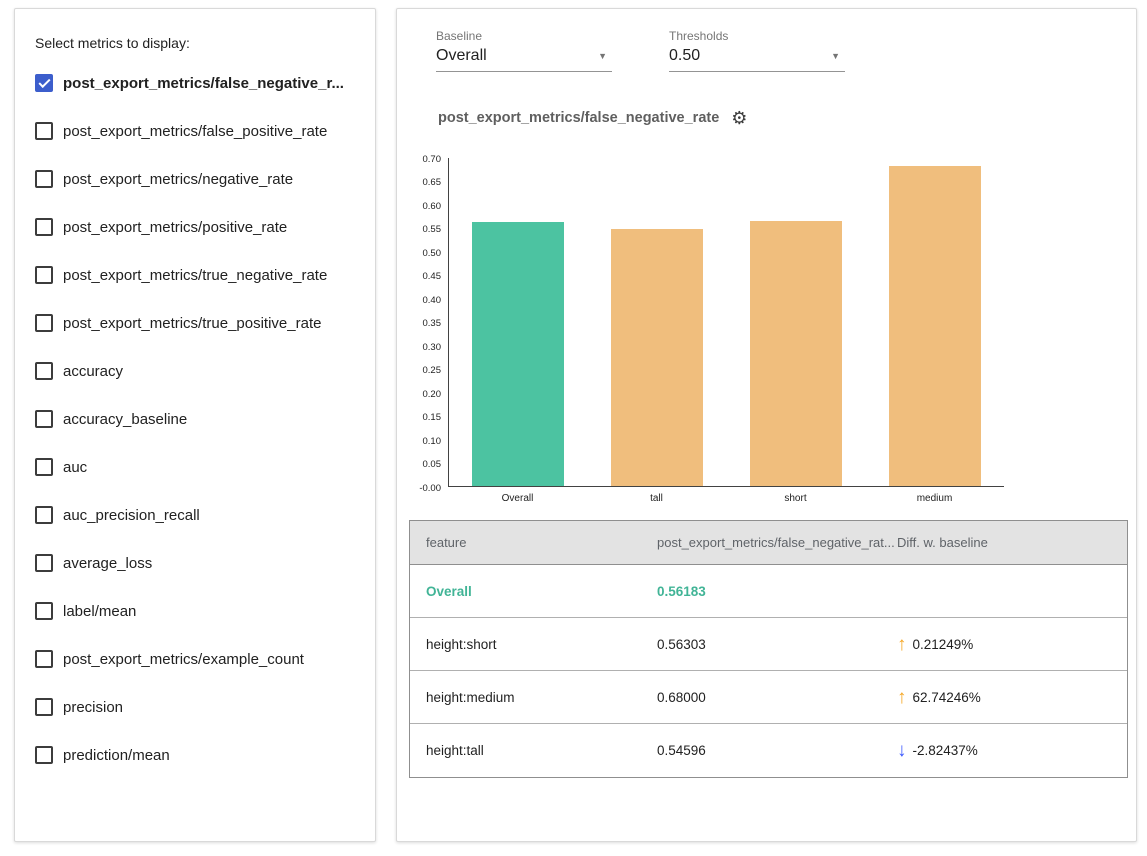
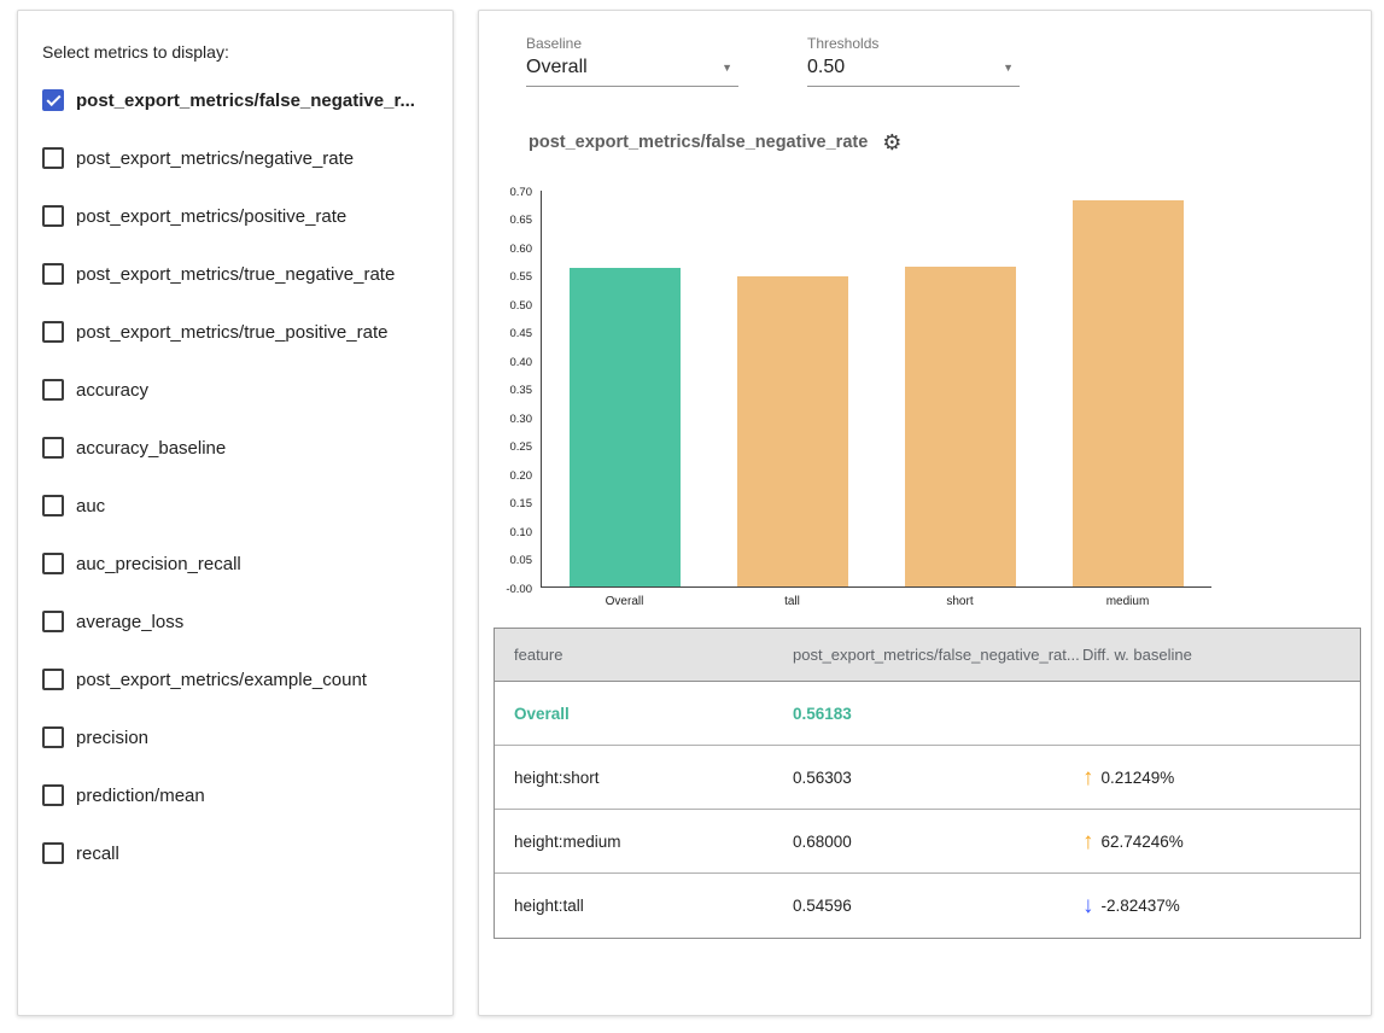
  Select metrics to display:
  post_export_metrics/false_negative_r...
- post_export_metrics/false_positive_rate
  post_export_metrics/negative_rate
  post_export_metrics/positive_rate
  post_export_metrics/true_negative_rate
  post_export_metrics/true_positive_rate
  accuracy
  accuracy_baseline
  auc
  auc_precision_recall
  average_loss
- label/mean
  post_export_metrics/example_count
  precision
  prediction/mean
+ recall
  Baseline
  Overall
  ▼
  Thresholds
  0.50
  ▼
  post_export_metrics/false_negative_rate
  ⚙
  0.70
  0.65
  0.60
  0.55
  0.50
  0.45
  0.40
  0.35
  0.30
  0.25
  0.20
  0.15
  0.10
  0.05
  -0.00
  Overall
  tall
  short
  medium
  feature
  post_export_metrics/false_negative_rat...
  Diff. w. baseline
  Overall
  0.56183
  height:short
  0.56303
  ↑
  0.21249%
  height:medium
  0.68000
  ↑
  62.74246%
  height:tall
  0.54596
  ↓
  -2.82437%
